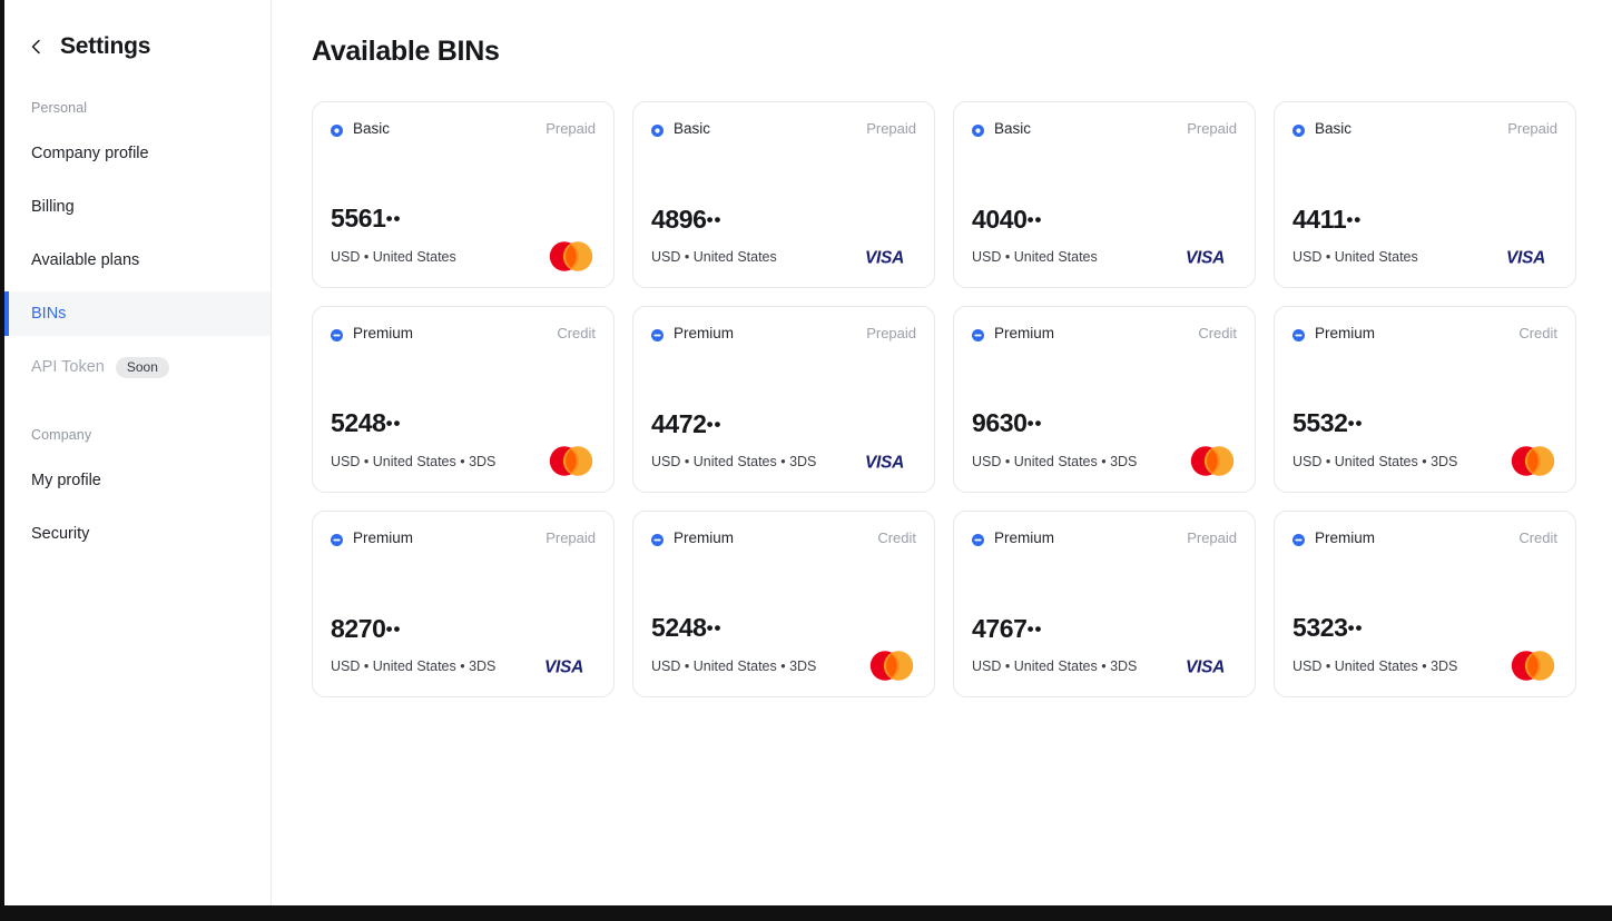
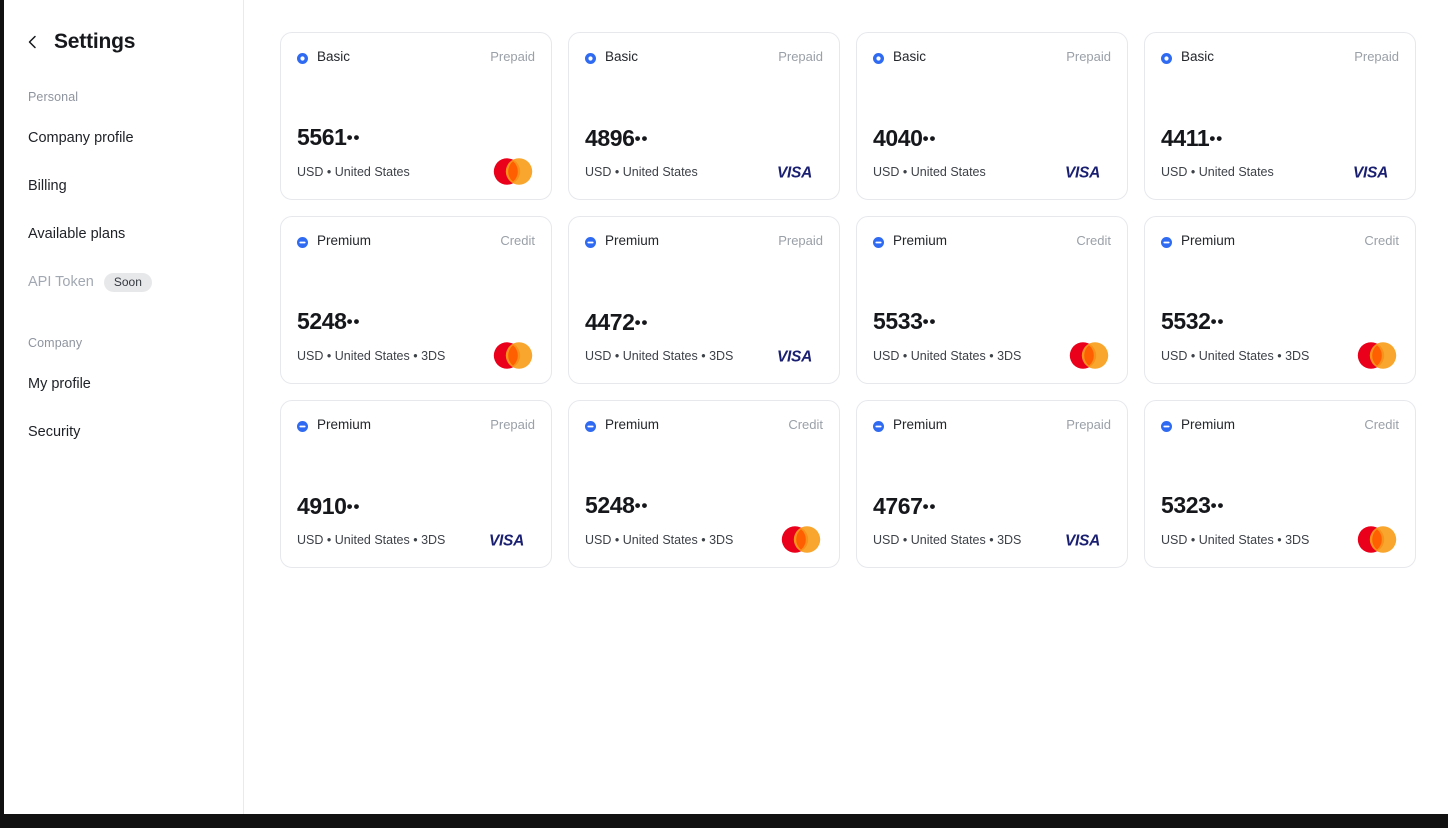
  Settings
  Personal
  Company profile
  Billing
  Available plans
- BINs
  API Token
  Soon
  Company
  My profile
  Security
- Available BINs
  Basic
  Prepaid
  5561••
  USD • United States
  Basic
  Prepaid
  4896••
  USD • United States
  VISA
  Basic
  Prepaid
  4040••
  USD • United States
  VISA
  Basic
  Prepaid
  4411••
  USD • United States
  VISA
  Premium
  Credit
  5248••
  USD • United States • 3DS
  Premium
  Prepaid
  4472••
  USD • United States • 3DS
  VISA
  Premium
  Credit
- 9630••
+ 5533••
  USD • United States • 3DS
  Premium
  Credit
  5532••
  USD • United States • 3DS
  Premium
  Prepaid
- 8270••
+ 4910••
  USD • United States • 3DS
  VISA
  Premium
  Credit
  5248••
  USD • United States • 3DS
  Premium
  Prepaid
  4767••
  USD • United States • 3DS
  VISA
  Premium
  Credit
  5323••
  USD • United States • 3DS
